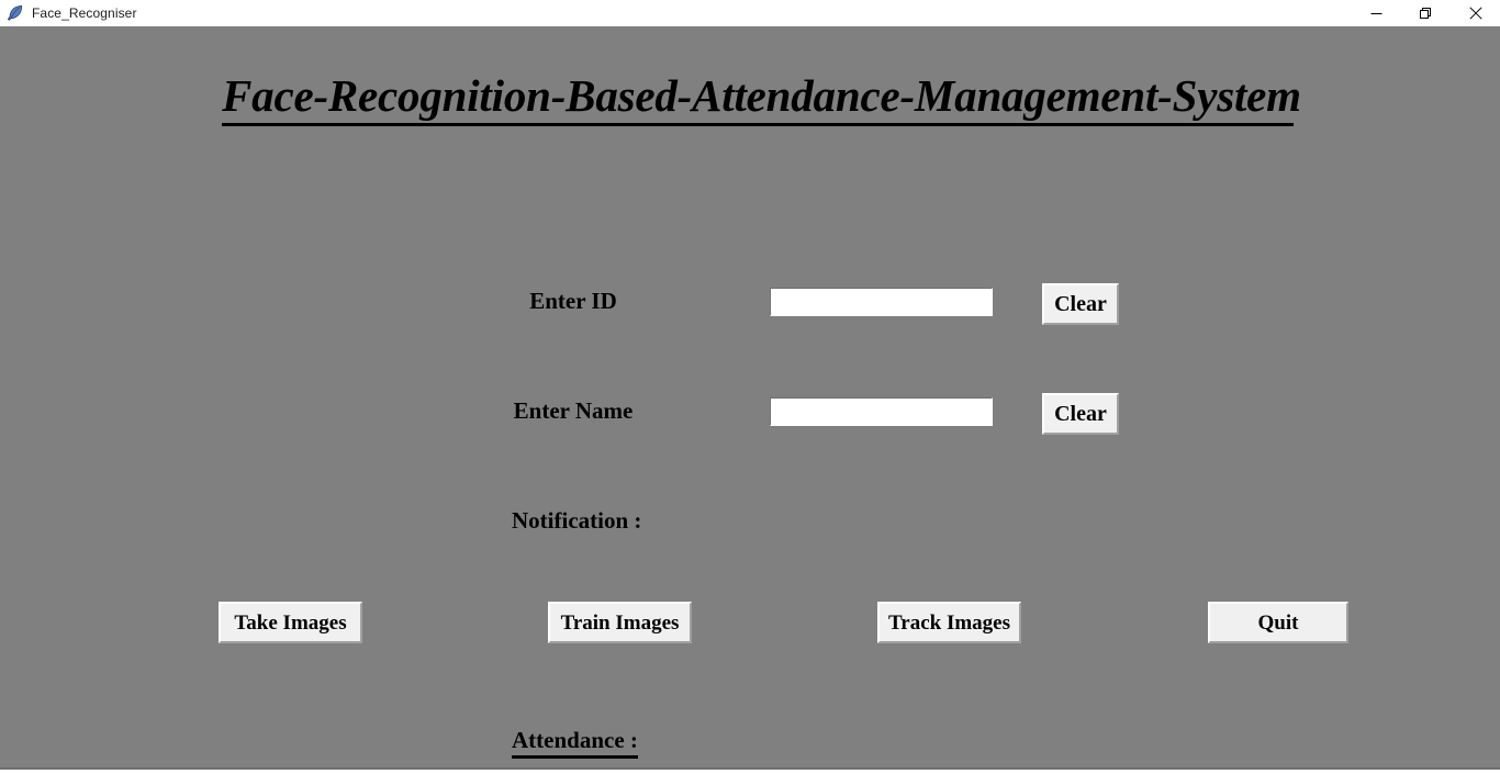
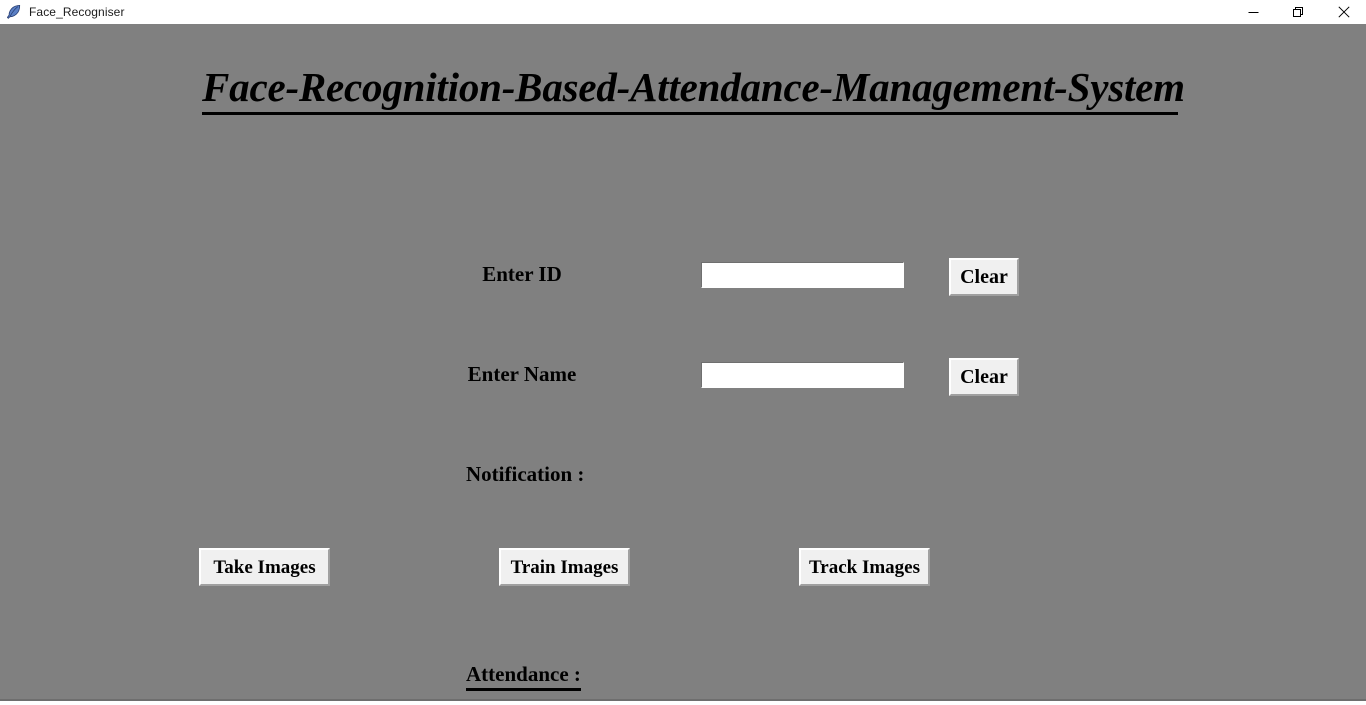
  Face_Recogniser
  Face-Recognition-Based-Attendance-Management-System
  Enter ID
  Clear
  Enter Name
  Clear
  Notification :
  Take Images
  Train Images
  Track Images
- Quit
  Attendance :
